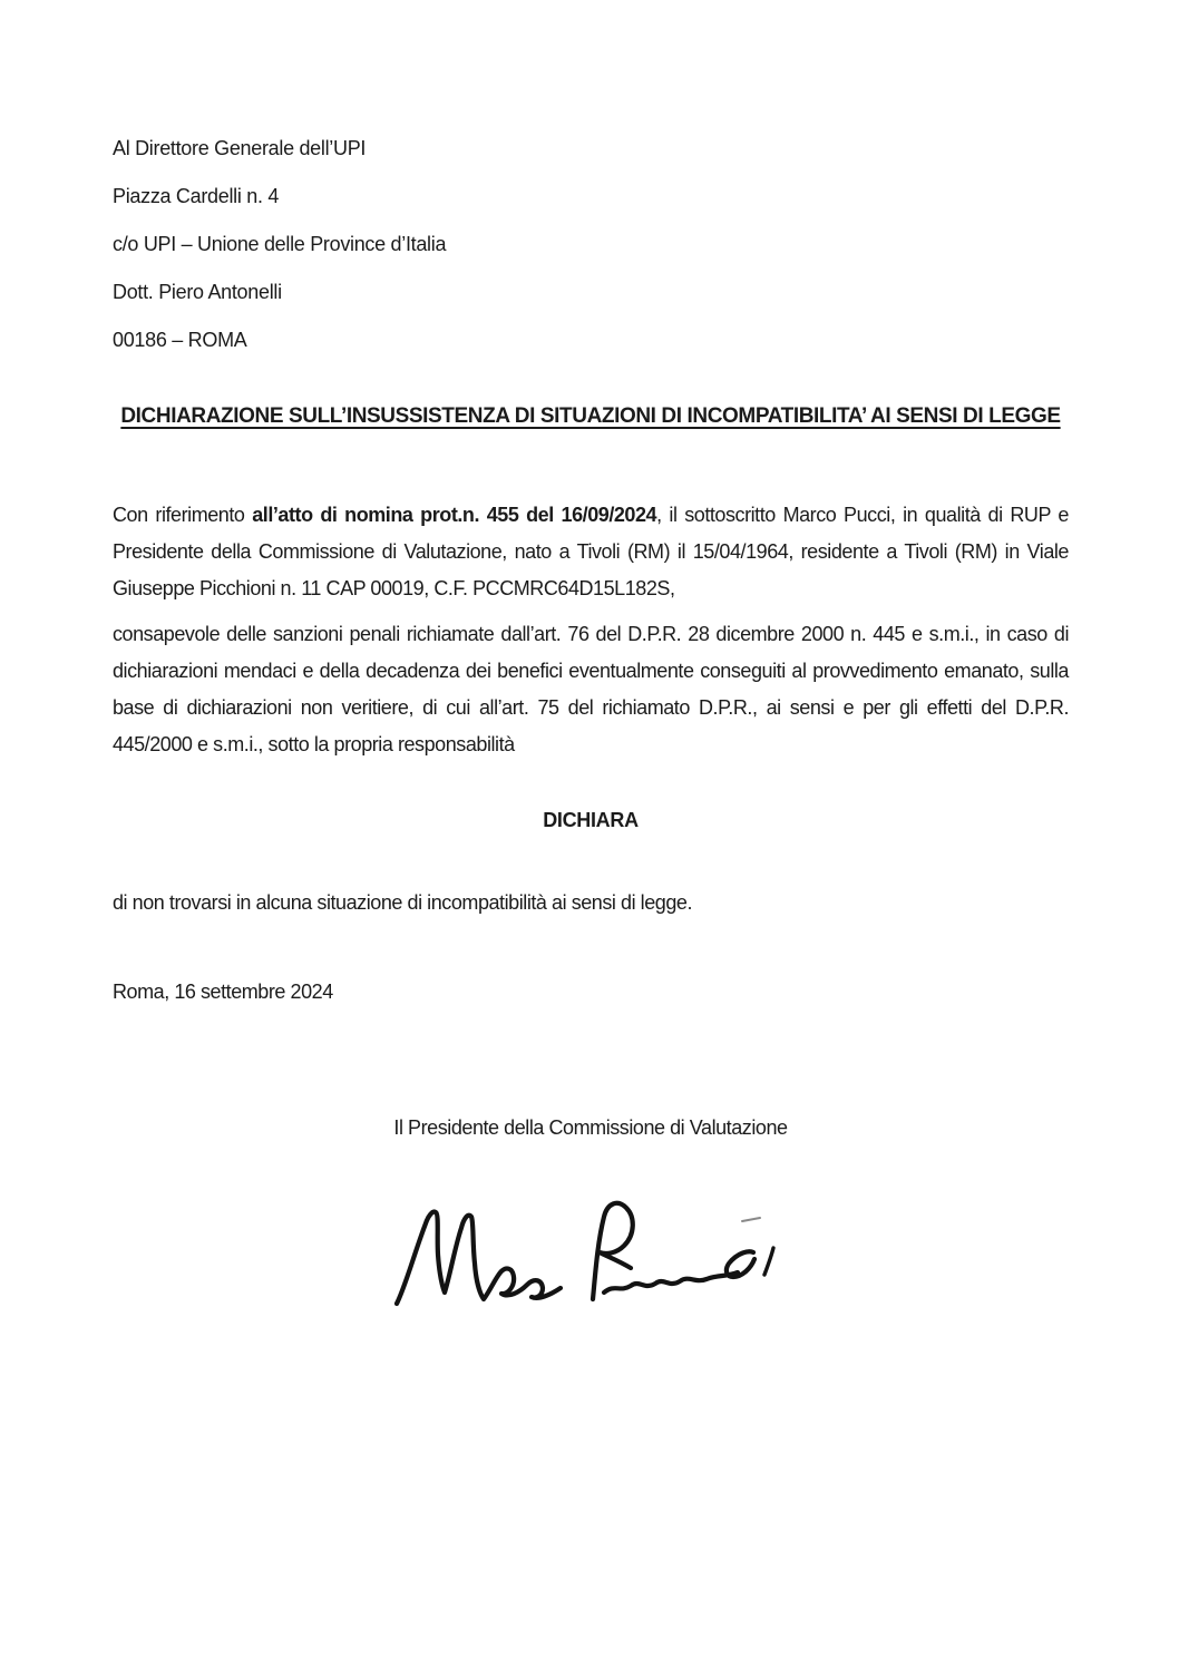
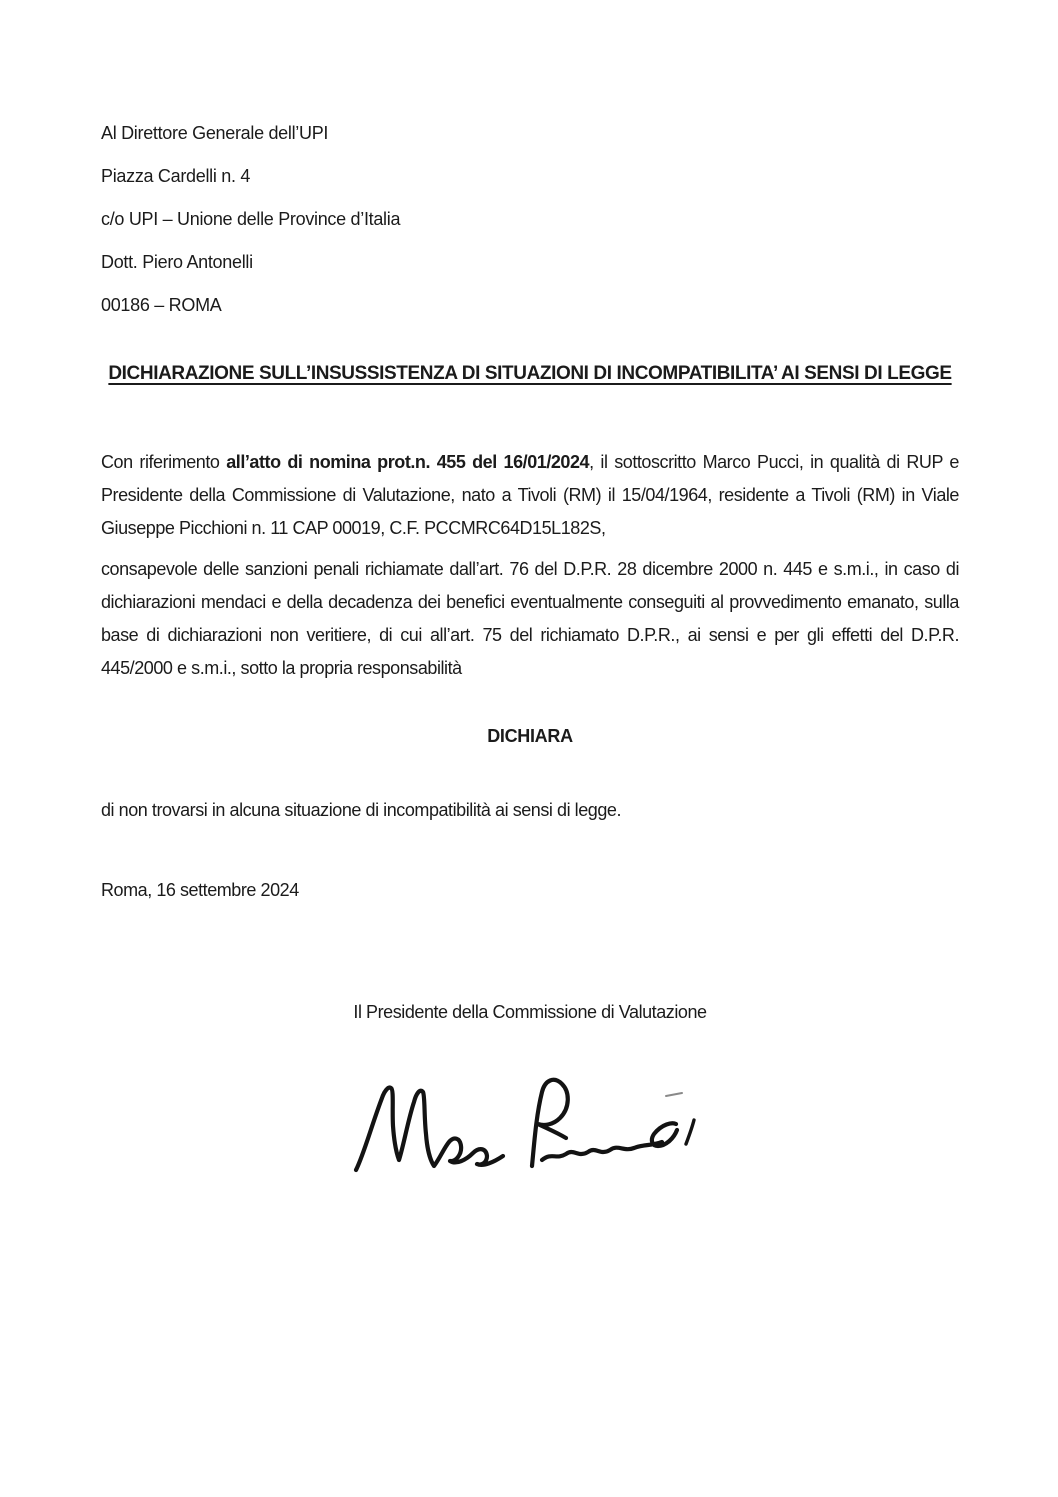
  Al Direttore Generale dell’UPI
  Piazza Cardelli n. 4
  c/o UPI – Unione delle Province d’Italia
  Dott. Piero Antonelli
  00186 – ROMA
  DICHIARAZIONE SULL’INSUSSISTENZA DI SITUAZIONI DI INCOMPATIBILITA’ AI SENSI DI LEGGE
- Con riferimento all’atto di nomina prot.n. 455 del 16/09/2024, il sottoscritto Marco Pucci, in qualità di RUP e Presidente della Commissione di Valutazione, nato a Tivoli (RM) il 15/04/1964, residente a Tivoli (RM) in Viale Giuseppe Picchioni n. 11 CAP 00019, C.F. PCCMRC64D15L182S,
+ Con riferimento all’atto di nomina prot.n. 455 del 16/01/2024, il sottoscritto Marco Pucci, in qualità di RUP e Presidente della Commissione di Valutazione, nato a Tivoli (RM) il 15/04/1964, residente a Tivoli (RM) in Viale Giuseppe Picchioni n. 11 CAP 00019, C.F. PCCMRC64D15L182S,
  consapevole delle sanzioni penali richiamate dall’art. 76 del D.P.R. 28 dicembre 2000 n. 445 e s.m.i., in caso di dichiarazioni mendaci e della decadenza dei benefici eventualmente conseguiti al provvedimento emanato, sulla base di dichiarazioni non veritiere, di cui all’art. 75 del richiamato D.P.R., ai sensi e per gli effetti del D.P.R. 445/2000 e s.m.i., sotto la propria responsabilità
  DICHIARA
  di non trovarsi in alcuna situazione di incompatibilità ai sensi di legge.
  Roma, 16 settembre 2024
  Il Presidente della Commissione di Valutazione
